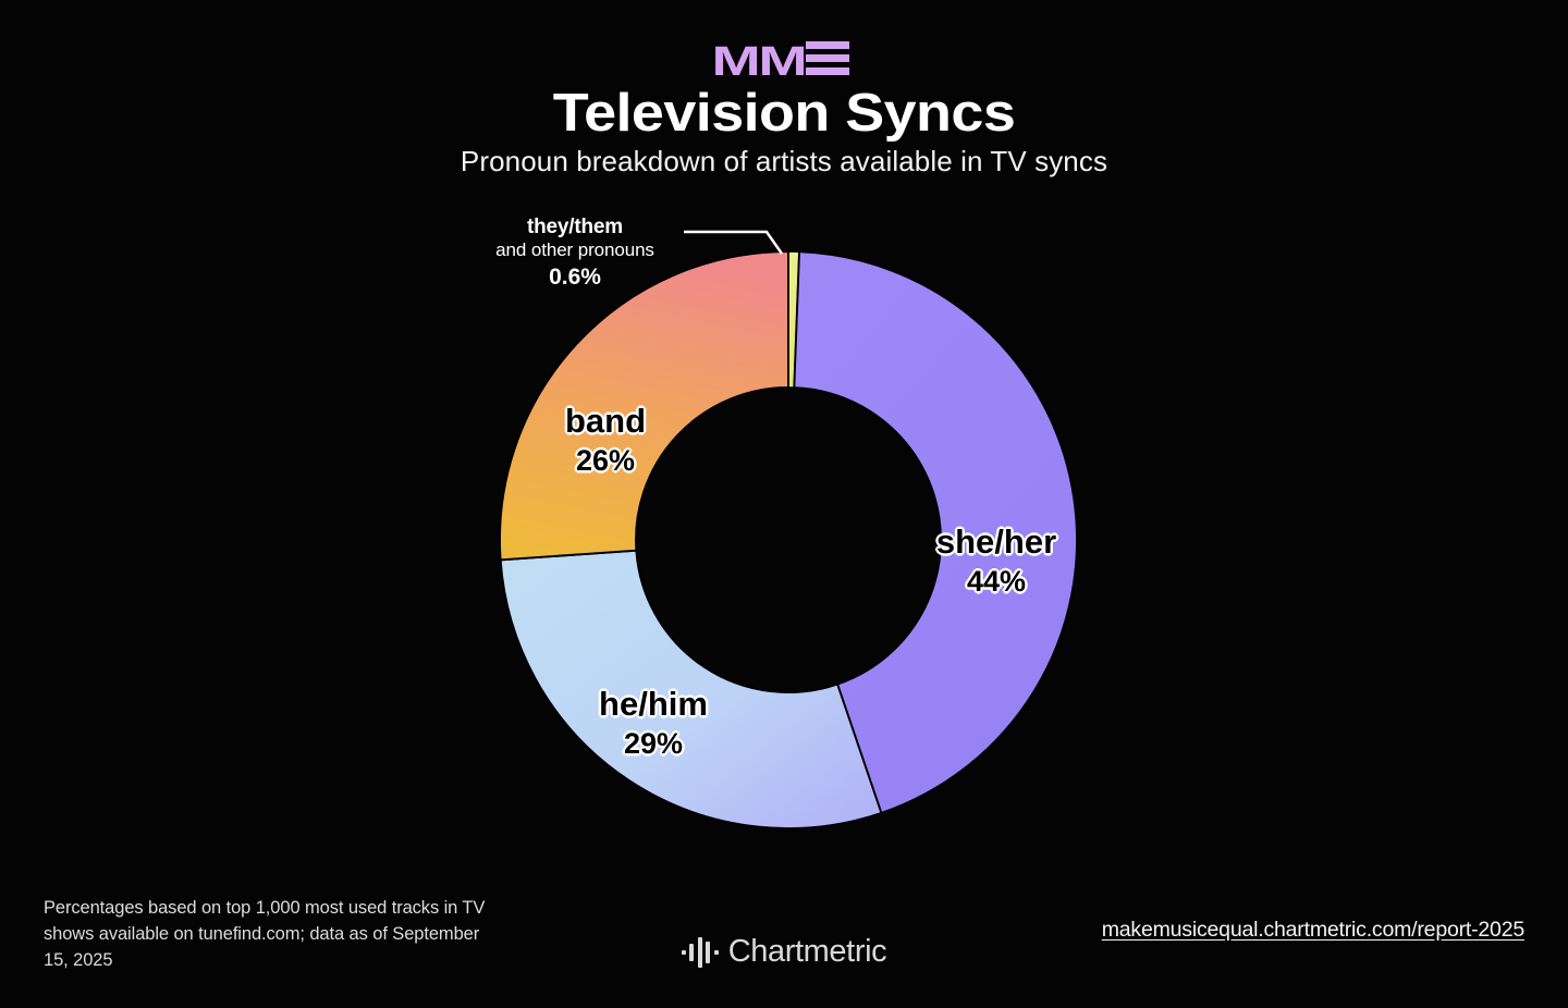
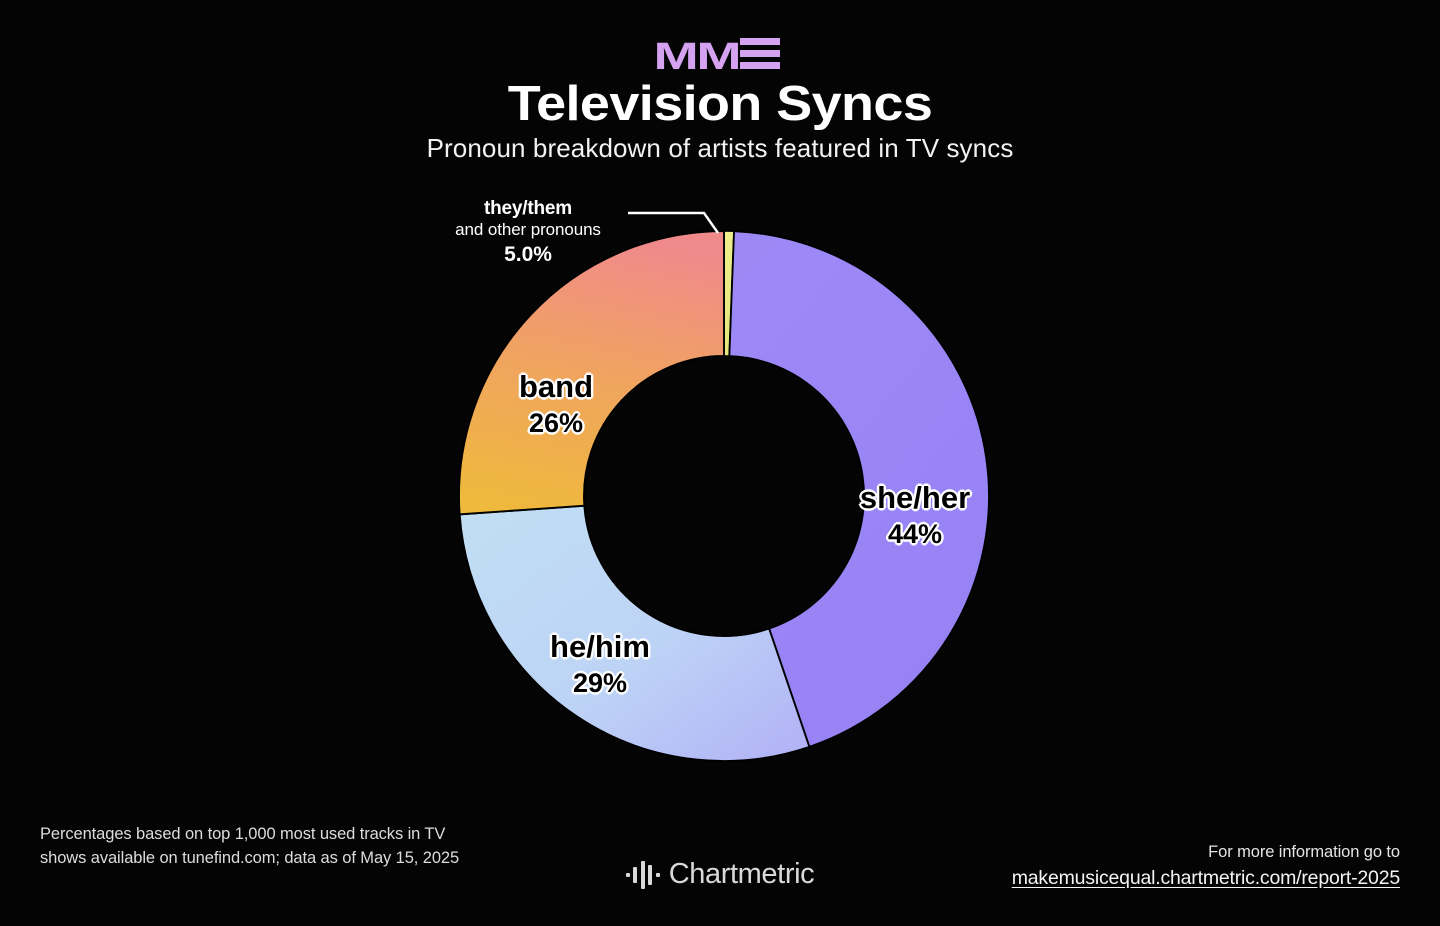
  MM
  Television Syncs
- Pronoun breakdown of artists available in TV syncs
+ Pronoun breakdown of artists featured in TV syncs
  she/her
  44%
  he/him
  29%
  band
  26%
  they/them
  and other pronouns
- 0.6%
+ 5.0%
- Percentages based on top 1,000 most used tracks in TV shows available on tunefind.com; data as of September 15, 2025
+ Percentages based on top 1,000 most used tracks in TV shows available on tunefind.com; data as of May 15, 2025
  Chartmetric
+ For more information go to
  makemusicequal.chartmetric.com/report-2025
